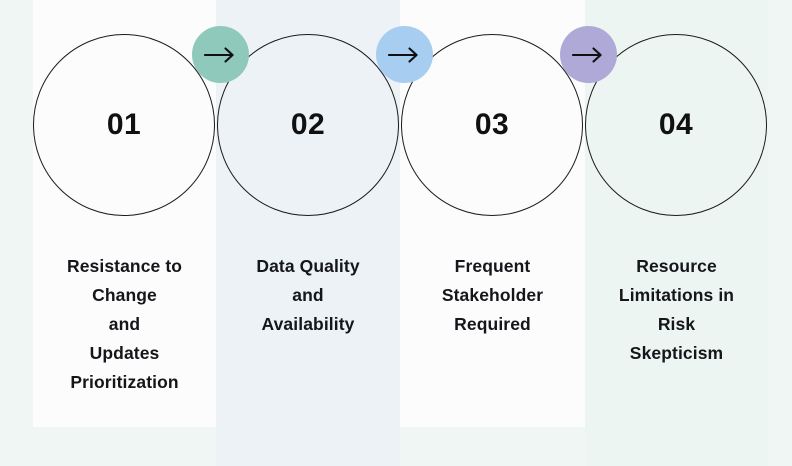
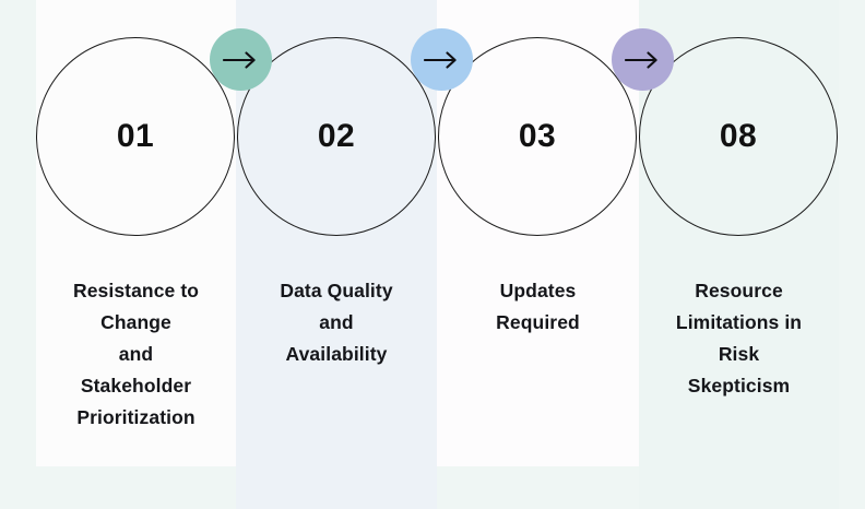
  01
  02
  03
- 04
+ 08
  Resistance to
  Change
  and
- Updates
+ Stakeholder
  Prioritization
  Data Quality
  and
  Availability
- Frequent
- Stakeholder
+ Updates
  Required
  Resource
  Limitations in
  Risk
  Skepticism
